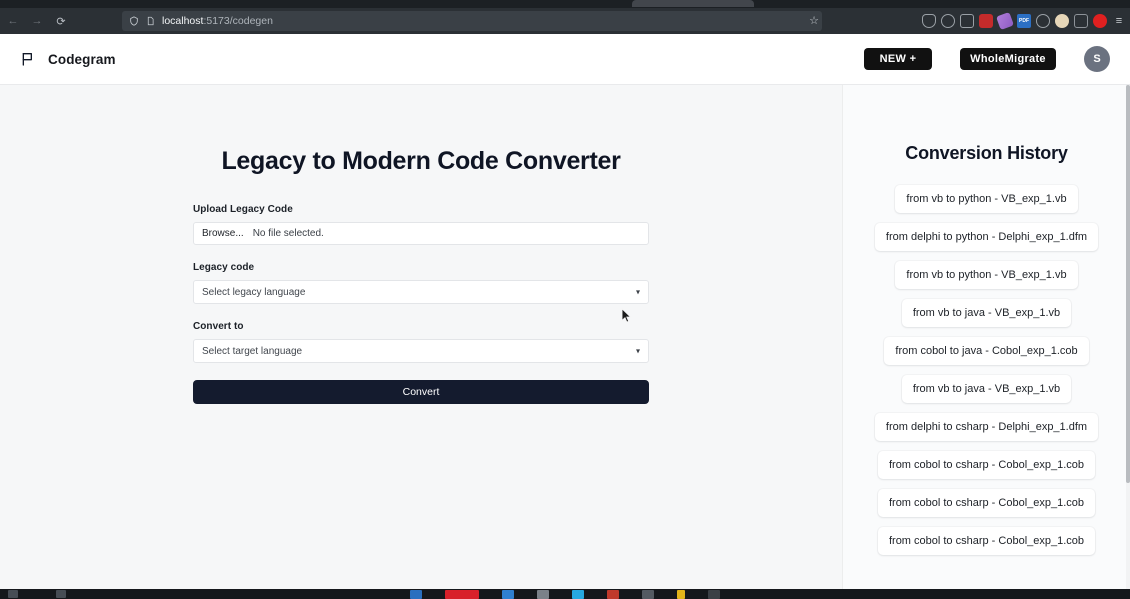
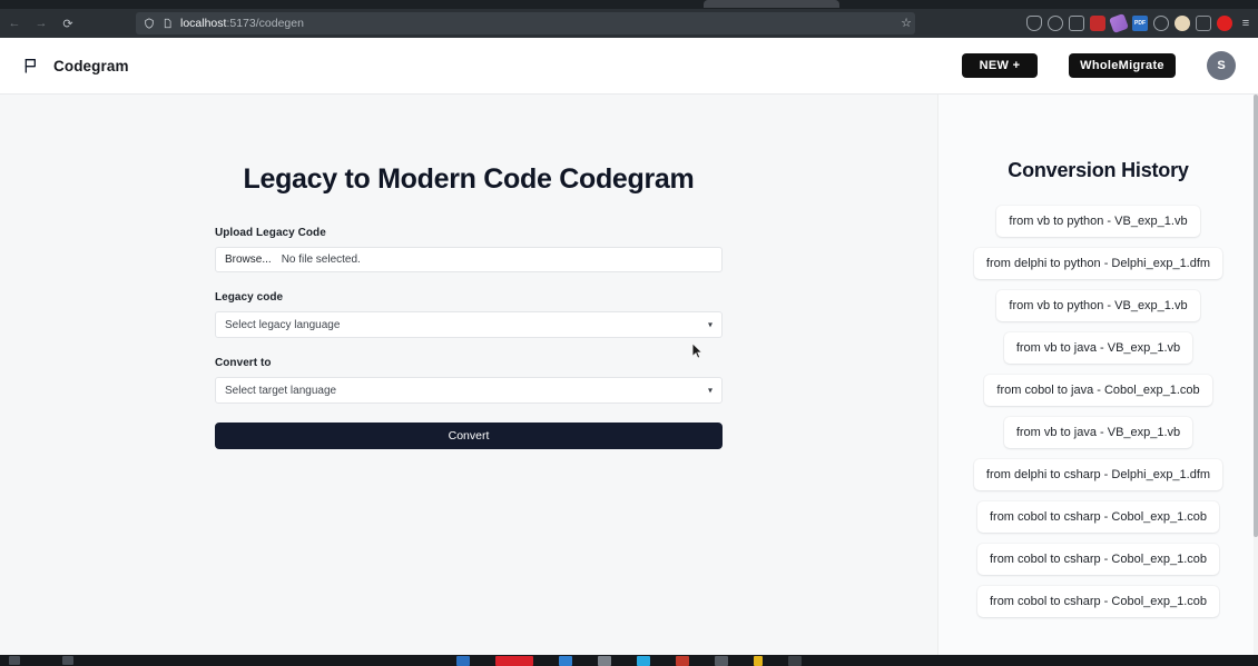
  ←
  →
  ⟳
  localhost:5173/codegen
  ☆
  ≡
  Codegram
  NEW +
  WholeMigrate
  S
- Legacy to Modern Code Converter
+ Legacy to Modern Code Codegram
  Upload Legacy Code
  Browse...
  No file selected.
  Legacy code
  Select legacy language
  ▾
  Convert to
  Select target language
  ▾
  Convert
  Conversion History
  from vb to python - VB_exp_1.vb
  from delphi to python - Delphi_exp_1.dfm
  from vb to python - VB_exp_1.vb
  from vb to java - VB_exp_1.vb
  from cobol to java - Cobol_exp_1.cob
  from vb to java - VB_exp_1.vb
  from delphi to csharp - Delphi_exp_1.dfm
  from cobol to csharp - Cobol_exp_1.cob
  from cobol to csharp - Cobol_exp_1.cob
  from cobol to csharp - Cobol_exp_1.cob
